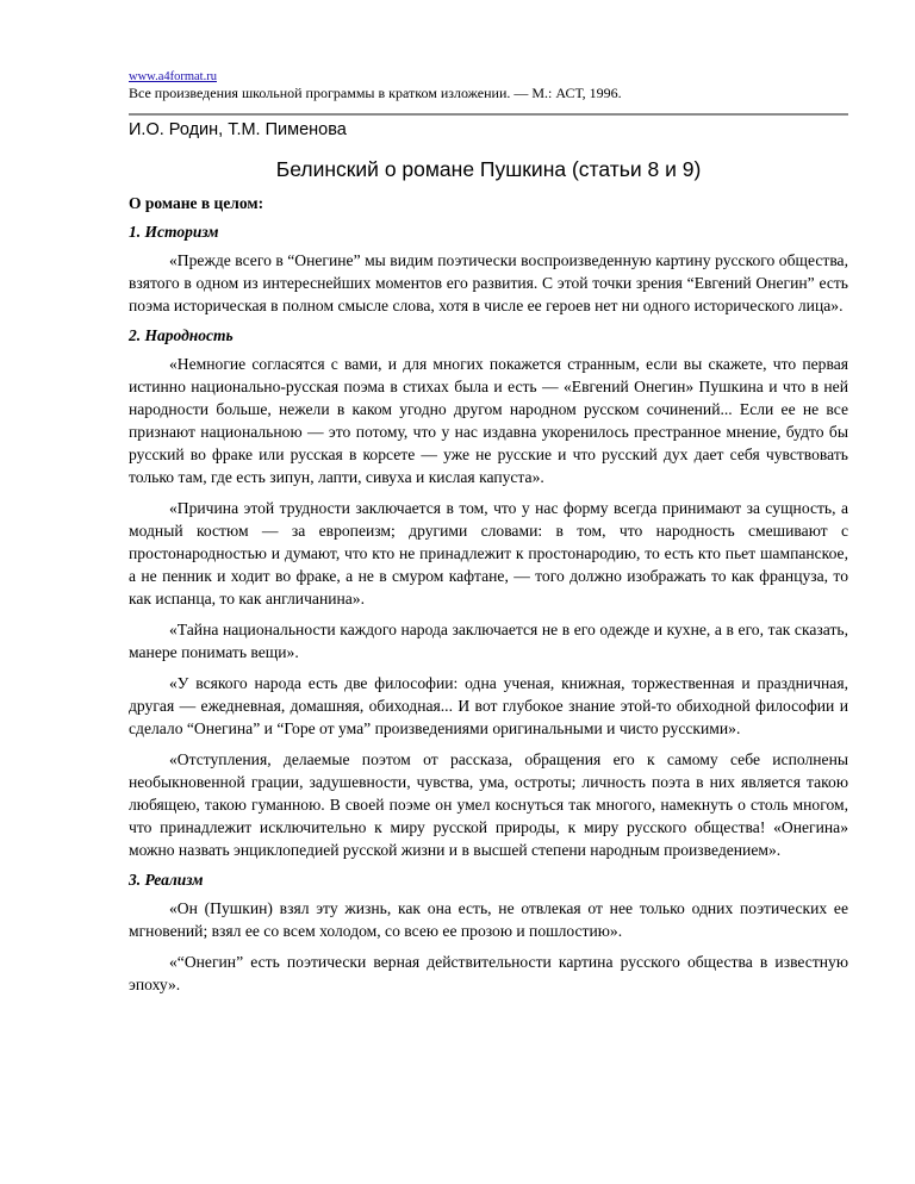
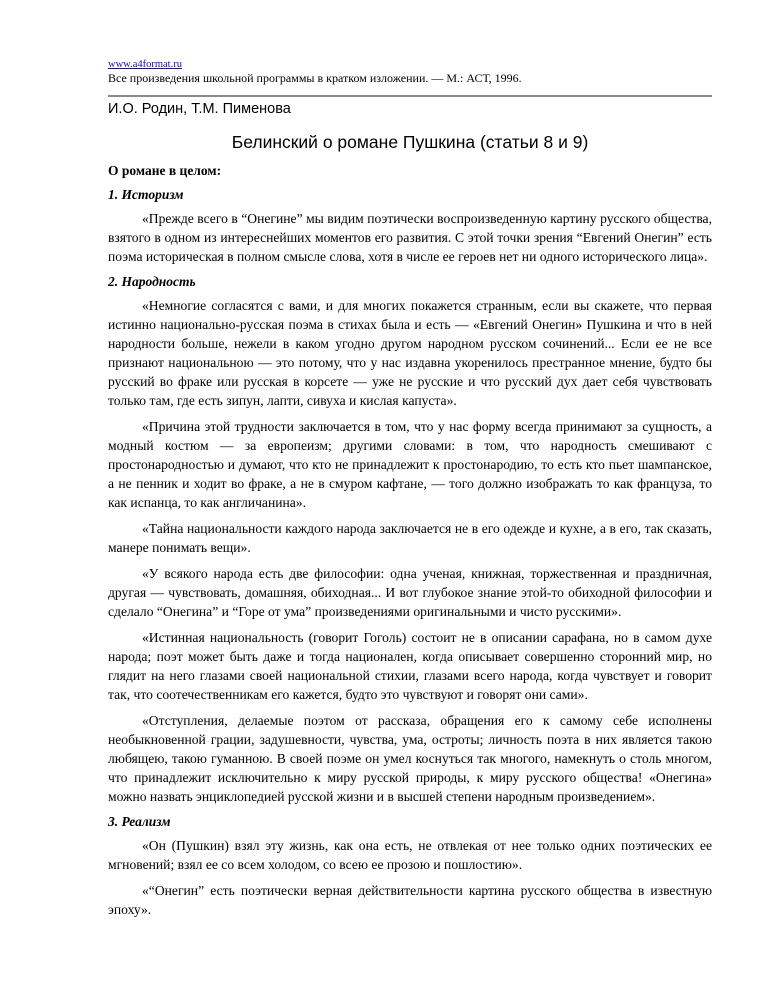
  www.a4format.ru
  Все произведения школьной программы в кратком изложении. — М.: АСТ, 1996.
  И.О. Родин, Т.М. Пименова
  Белинский о романе Пушкина (статьи 8 и 9)
  О романе в целом:
  1. Историзм
  «Прежде всего в “Онегине” мы видим поэтически воспроизведенную картину русского общества, взятого в одном из интереснейших моментов его развития. С этой точки зрения “Евгений Онегин” есть поэма историческая в полном смысле слова, хотя в числе ее героев нет ни одного исторического лица».
  2. Народность
  «Немногие согласятся с вами, и для многих покажется странным, если вы скажете, что первая истинно национально-русская поэма в стихах была и есть — «Евгений Онегин» Пушкина и что в ней народности больше, нежели в каком угодно другом народном русском сочинений... Если ее не все признают национальною — это потому, что у нас издавна укоренилось престранное мнение, будто бы русский во фраке или русская в корсете — уже не русские и что русский дух дает себя чувствовать только там, где есть зипун, лапти, сивуха и кислая капуста».
  «Причина этой трудности заключается в том, что у нас форму всегда принимают за сущность, а модный костюм — за европеизм; другими словами: в том, что народность смешивают с простонародностью и думают, что кто не принадлежит к простонародию, то есть кто пьет шампанское, а не пенник и ходит во фраке, а не в смуром кафтане, — того должно изображать то как француза, то как испанца, то как англичанина».
  «Тайна национальности каждого народа заключается не в его одежде и кухне, а в его, так сказать, манере понимать вещи».
- «У всякого народа есть две философии: одна ученая, книжная, торжественная и празд­ничная, другая — ежедневная, домашняя, обиходная... И вот глубокое знание этой-то обиходной философии и сделало “Онегина” и “Горе от ума” произведениями оригиналь­ными и чисто русскими».
+ «У всякого народа есть две философии: одна ученая, книжная, торжественная и празд­ничная, другая — чувствовать, домашняя, обиходная... И вот глубокое знание этой-то обиходной философии и сделало “Онегина” и “Горе от ума” произведениями оригиналь­ными и чисто русскими».
+ «Истинная национальность (говорит Гоголь) состоит не в описании сарафана, но в самом духе народа; поэт может быть даже и тогда национален, когда описывает совершенно сторонний мир, но глядит на него глазами своей национальной стихии, глазами всего народа, когда чувствует и говорит так, что соотечественникам его кажется, будто это чувствуют и говорят они сами».
  «Отступления, делаемые поэтом от рассказа, обращения его к самому себе исполне­ны необыкновенной грации, задушевности, чувства, ума, остроты; личность поэта в них является такою любящею, такою гуманною. В своей поэме он умел коснуться так многого, намекнуть о столь многом, что принадлежит исключительно к миру русской природы, к миру русского общества! «Онегина» можно назвать энциклопедией русской жизни и в высшей степени народным произведением».
  3. Реализм
  «Он (Пушкин) взял эту жизнь, как она есть, не отвлекая от нее только одних поэтических ее мгновений; взял ее со всем холодом, со всею ее прозою и пошлостию».
  «“Онегин” есть поэтически верная действительности картина русского общества в известную эпоху».
